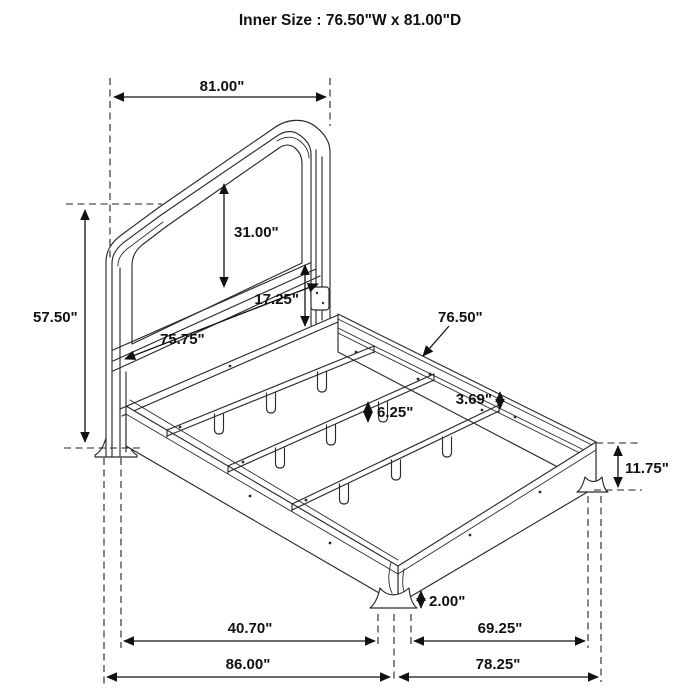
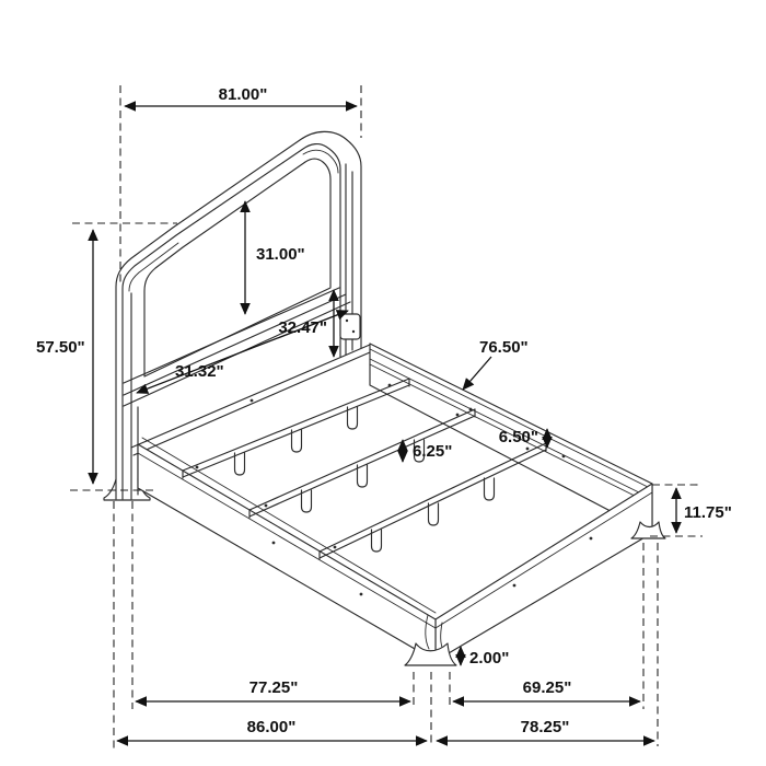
- Inner Size : 76.50"W x 81.00"D
  81.00"
  57.50"
  31.00"
- 17.25"
+ 32.47"
- 75.75"
+ 31.32"
  76.50"
- 3.69"
+ 6.50"
  6.25"
  11.75"
  2.00"
- 40.70"
+ 77.25"
  86.00"
  69.25"
  78.25"
